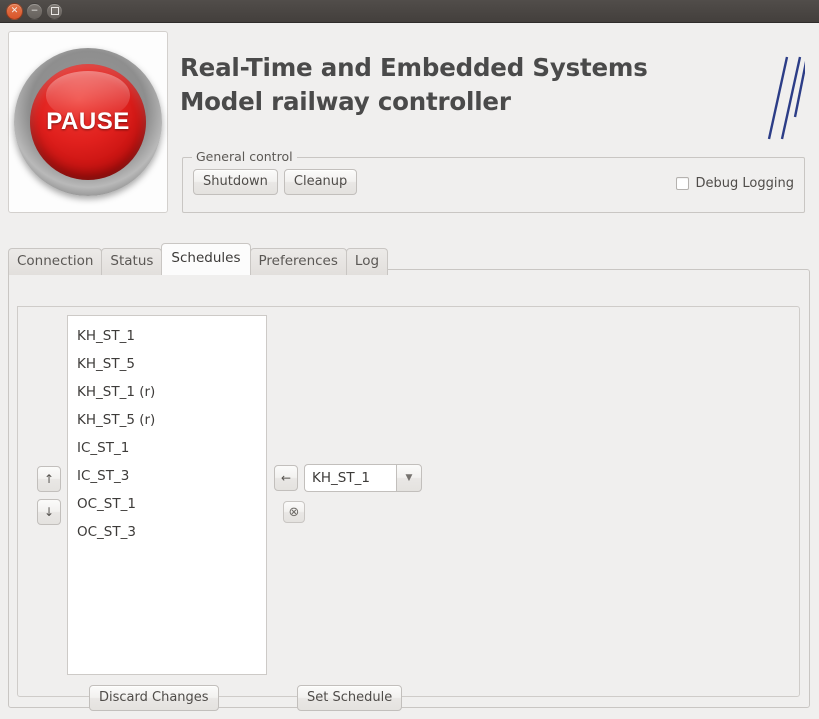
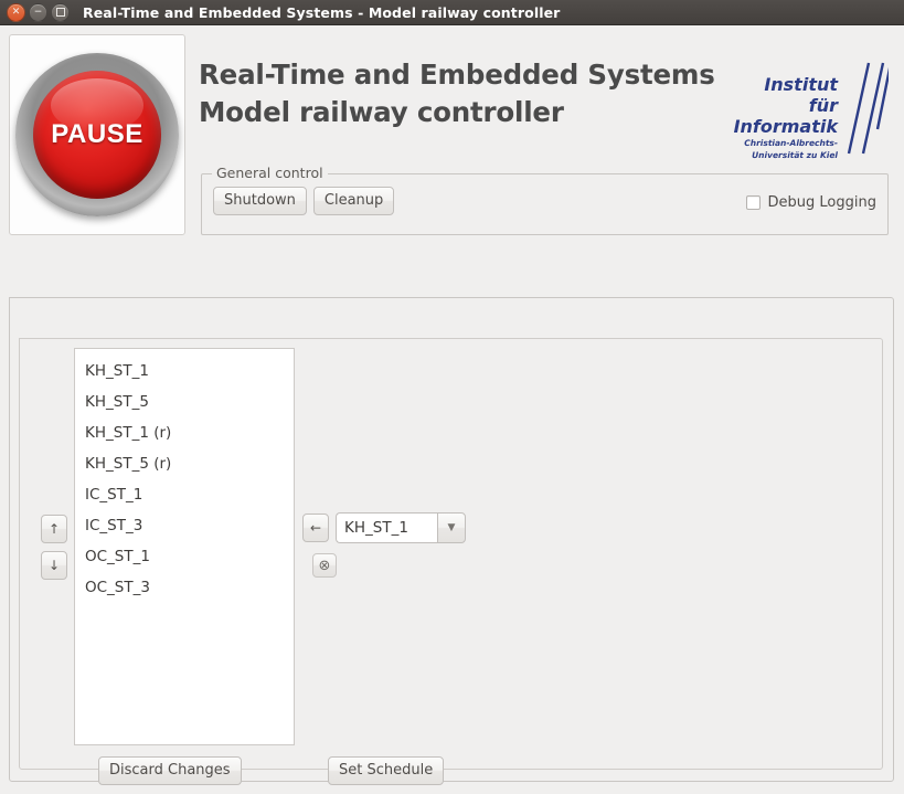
  ✕
  −
+ Real-Time and Embedded Systems - Model railway controller
  PAUSE
  Real-Time and Embedded Systems
  Model railway controller
+ Institut
+ für Informatik
+ Christian-Albrechts-Universität zu Kiel
  General control
  Shutdown
  Cleanup
  Debug Logging
- Connection
- Status
- Schedules
- Preferences
- Log
  KH_ST_1
  KH_ST_5
  KH_ST_1 (r)
  KH_ST_5 (r)
  IC_ST_1
  IC_ST_3
  OC_ST_1
  OC_ST_3
  ↑
  ↓
  ←
  KH_ST_1
  ▼
  ⊗
  Discard Changes
  Set Schedule
